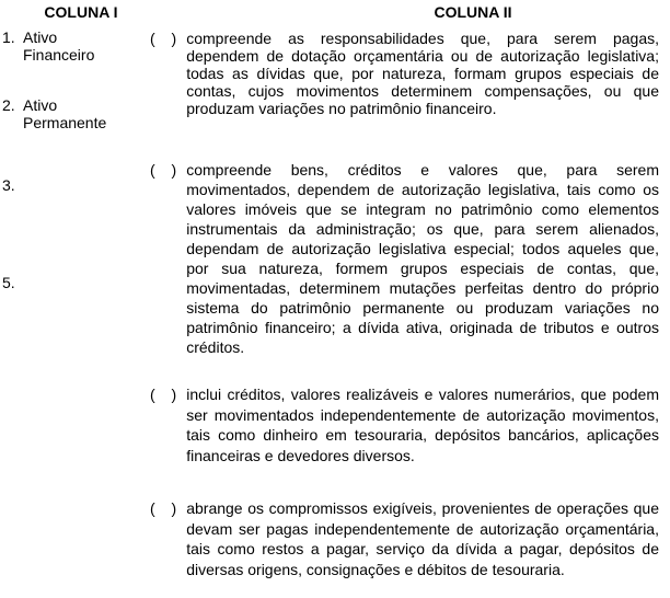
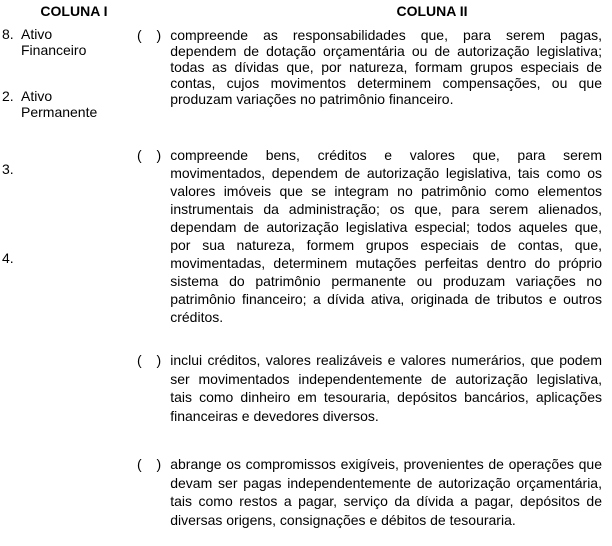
  COLUNA I
  COLUNA II
- 1.
+ 8.
  Ativo Financeiro
  2.
  Ativo Permanente
  3.
- 5.
+ 4.
  ( )
  compreende as responsabilidades que, para serem pagas, dependem de dotação orçamentária ou de autorização legislativa; todas as dívidas que, por natureza, formam grupos especiais de contas, cujos movimentos determinem compensações, ou que produzam variações no patrimônio financeiro.
  ( )
  compreende bens, créditos e valores que, para serem movimentados, dependem de autorização legislativa, tais como os valores imóveis que se integram no patrimônio como elementos instrumentais da administração; os que, para serem alienados, dependam de autorização legislativa especial; todos aqueles que, por sua natureza, formem grupos especiais de contas, que, movimentadas, determinem mutações perfeitas dentro do próprio sistema do patrimônio permanente ou produzam variações no patrimônio financeiro; a dívida ativa, originada de tributos e outros créditos.
  ( )
- inclui créditos, valores realizáveis e valores numerários, que podem ser movimentados independentemente de autorização movimentos, tais como dinheiro em tesouraria, depósitos bancários, aplicações financeiras e devedores diversos.
+ inclui créditos, valores realizáveis e valores numerários, que podem ser movimentados independentemente de autorização legislativa, tais como dinheiro em tesouraria, depósitos bancários, aplicações financeiras e devedores diversos.
  ( )
  abrange os compromissos exigíveis, provenientes de operações que devam ser pagas independentemente de autorização orçamentária, tais como restos a pagar, serviço da dívida a pagar, depósitos de diversas origens, consignações e débitos de tesouraria.
